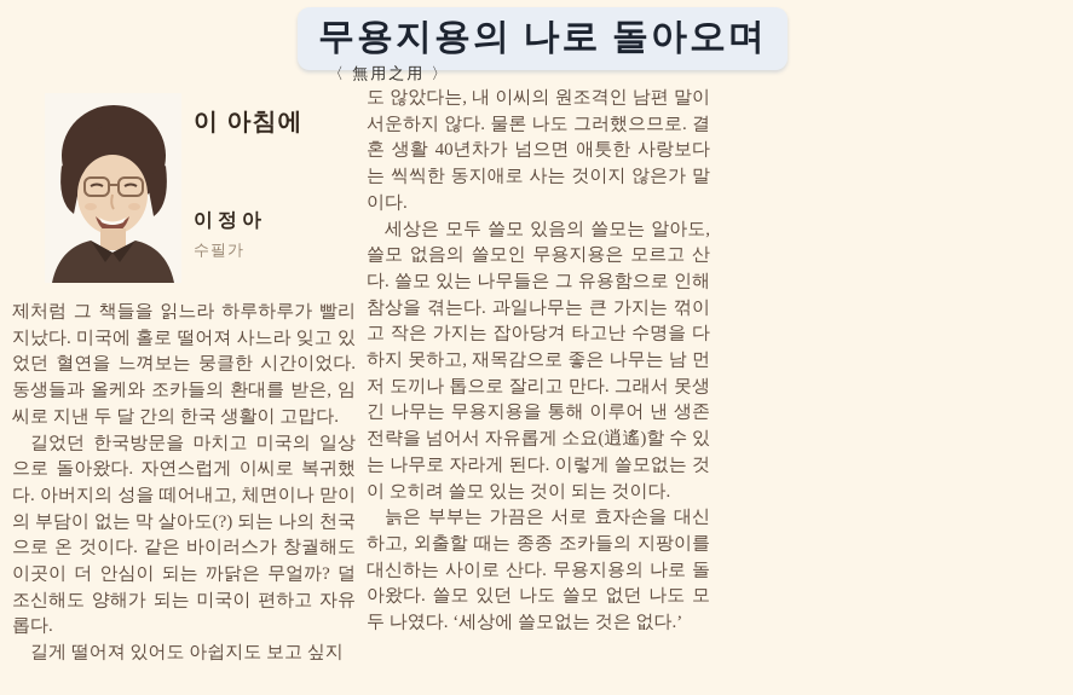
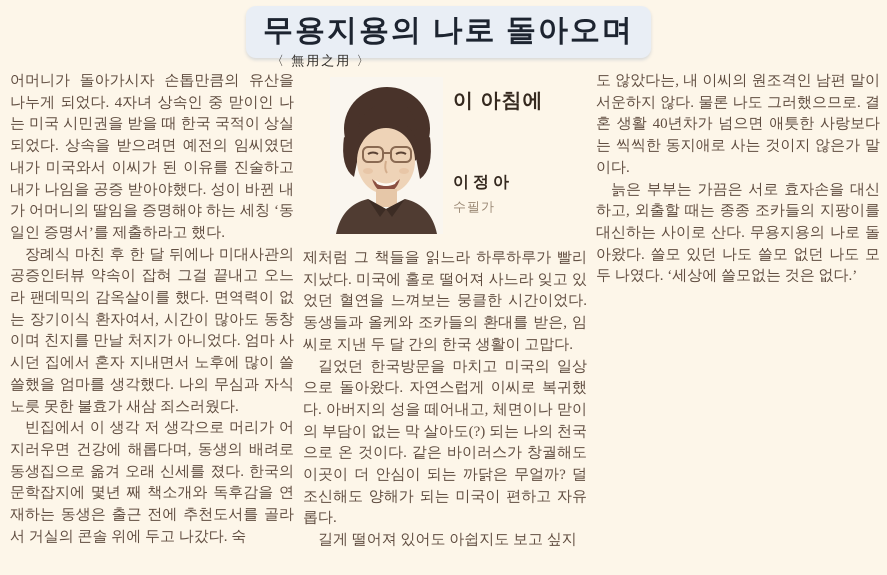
  무용지용의 나로 돌아오며
  〈 無用之用 〉
+ 어머니가 돌아가시자 손톱만큼의 유산을 나누게 되었다. 4자녀 상속인 중 맏이인 나는 미국 시민권을 받을 때 한국 국적이 상실되었다. 상속을 받으려면 예전의 임씨였던 내가 미국와서 이씨가 된 이유를 진술하고 내가 나임을 공증 받아야했다. 성이 바뀐 내가 어머니의 딸임을 증명해야 하는 세칭 ‘동일인 증명서’를 제출하라고 했다.
+ 장례식 마친 후 한 달 뒤에나 미대사관의 공증인터뷰 약속이 잡혀 그걸 끝내고 오느라 팬데믹의 감옥살이를 했다. 면역력이 없는 장기이식 환자여서, 시간이 많아도 동창이며 친지를 만날 처지가 아니었다. 엄마 사시던 집에서 혼자 지내면서 노후에 많이 쓸쓸했을 엄마를 생각했다. 나의 무심과 자식노릇 못한 불효가 새삼 죄스러웠다.
+ 빈집에서 이 생각 저 생각으로 머리가 어지러우면 건강에 해롭다며, 동생의 배려로 동생집으로 옮겨 오래 신세를 졌다. 한국의 문학잡지에 몇년 째 책소개와 독후감을 연재하는 동생은 출근 전에 추천도서를 골라서 거실의 콘솔 위에 두고 나갔다. 숙
  이 아침에
  이정아
  수필가
  제처럼 그 책들을 읽느라 하루하루가 빨리 지났다. 미국에 홀로 떨어져 사느라 잊고 있었던 혈연을 느껴보는 뭉클한 시간이었다. 동생들과 올케와 조카들의 환대를 받은, 임씨로 지낸 두 달 간의 한국 생활이 고맙다.
  길었던 한국방문을 마치고 미국의 일상으로 돌아왔다. 자연스럽게 이씨로 복귀했다. 아버지의 성을 떼어내고, 체면이나 맏이의 부담이 없는 막 살아도(?) 되는 나의 천국으로 온 것이다. 같은 바이러스가 창궐해도 이곳이 더 안심이 되는 까닭은 무얼까? 덜 조신해도 양해가 되는 미국이 편하고 자유롭다.
  길게 떨어져 있어도 아쉽지도 보고 싶지
  도 않았다는, 내 이씨의 원조격인 남편 말이 서운하지 않다. 물론 나도 그러했으므로. 결혼 생활 40년차가 넘으면 애틋한 사랑보다는 씩씩한 동지애로 사는 것이지 않은가 말이다.
- 세상은 모두 쓸모 있음의 쓸모는 알아도, 쓸모 없음의 쓸모인 무용지용은 모르고 산다. 쓸모 있는 나무들은 그 유용함으로 인해 참상을 겪는다. 과일나무는 큰 가지는 꺾이고 작은 가지는 잡아당겨 타고난 수명을 다하지 못하고, 재목감으로 좋은 나무는 남 먼저 도끼나 톱으로 잘리고 만다. 그래서 못생긴 나무는 무용지용을 통해 이루어 낸 생존 전략을 넘어서 자유롭게 소요(逍遙)할 수 있는 나무로 자라게 된다. 이렇게 쓸모없는 것이 오히려 쓸모 있는 것이 되는 것이다.
  늙은 부부는 가끔은 서로 효자손을 대신하고, 외출할 때는 종종 조카들의 지팡이를 대신하는 사이로 산다. 무용지용의 나로 돌아왔다. 쓸모 있던 나도 쓸모 없던 나도 모두 나였다. ‘세상에 쓸모없는 것은 없다.’
